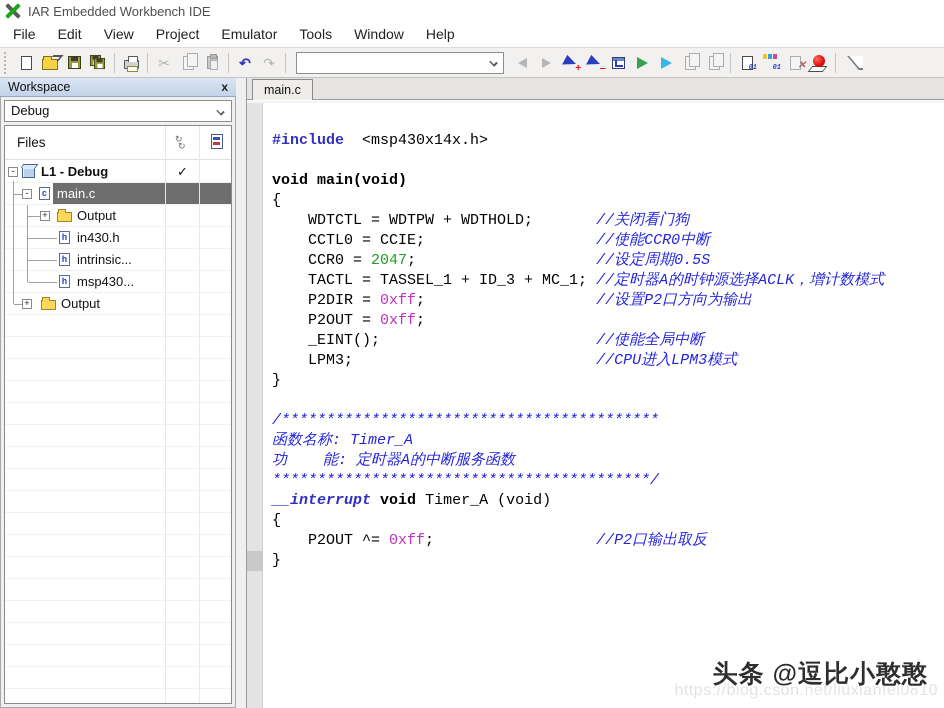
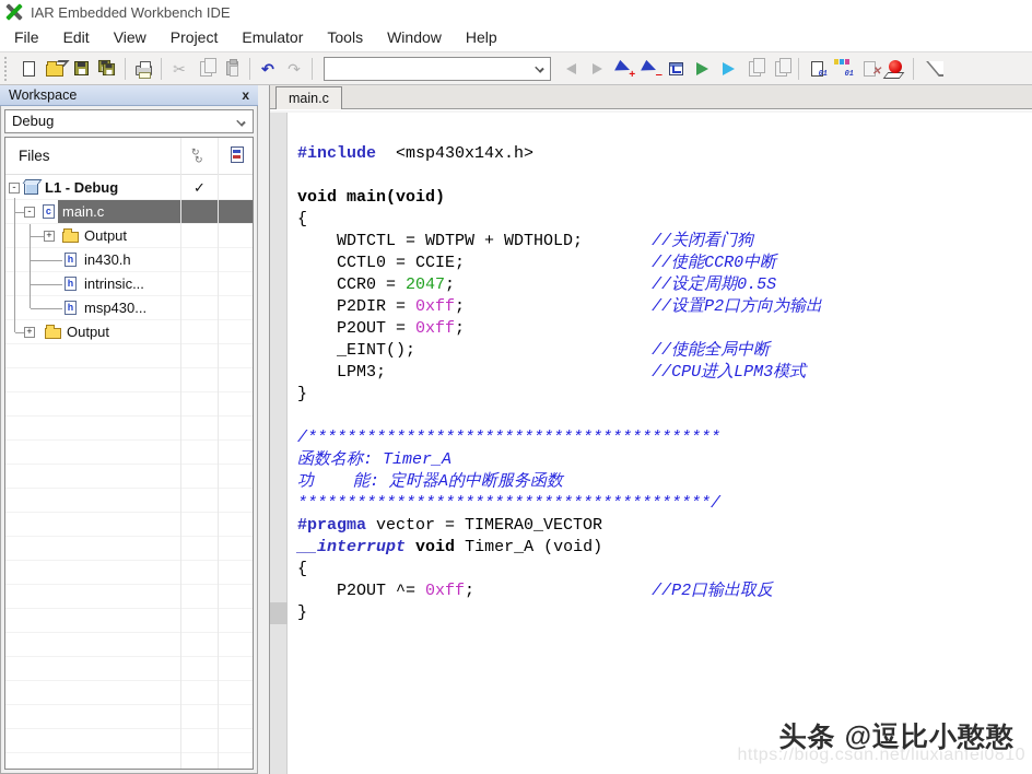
  IAR Embedded Workbench IDE
  File
  Edit
  View
  Project
  Emulator
  Tools
  Window
  Help
  ✂
  ↶
  ↷
  +
  ‒
  01
  01
  ✕
  Workspace
  x
  Debug
  Files
  -
  L1 - Debug
  ✓
  -
  c
  main.c
  +
  Output
  h
  in430.h
  h
  intrinsic...
  h
  msp430...
  +
  Output
  main.c
  #include <msp430x14x.h>
  void main(void)
  {
  WDTCTL = WDTPW + WDTHOLD; //关闭看门狗
  CCTL0 = CCIE; //使能CCR0中断
  CCR0 = 2047; //设定周期0.5S
- TACTL = TASSEL_1 + ID_3 + MC_1; //定时器A的时钟源选择ACLK，增计数模式
  P2DIR = 0xff; //设置P2口方向为输出
  P2OUT = 0xff;
  _EINT(); //使能全局中断
  LPM3; //CPU进入LPM3模式
  }
  /******************************************
  函数名称: Timer_A
  功 能: 定时器A的中断服务函数
  ******************************************/
+ #pragma vector = TIMERA0_VECTOR
  __interrupt void Timer_A (void)
  {
  P2OUT ^= 0xff; //P2口输出取反
  }
  https://blog.csdn.net/liuxianfei0810
  头条 @逗比小憨憨
